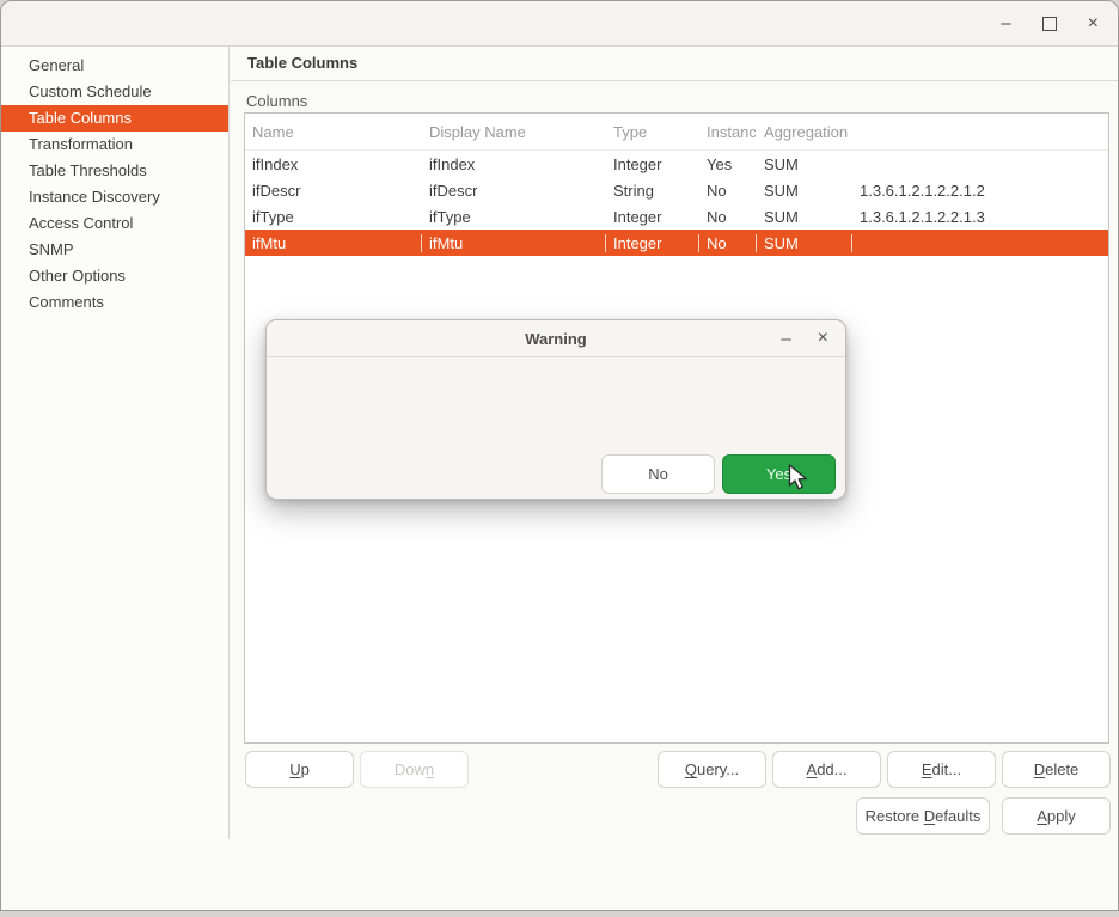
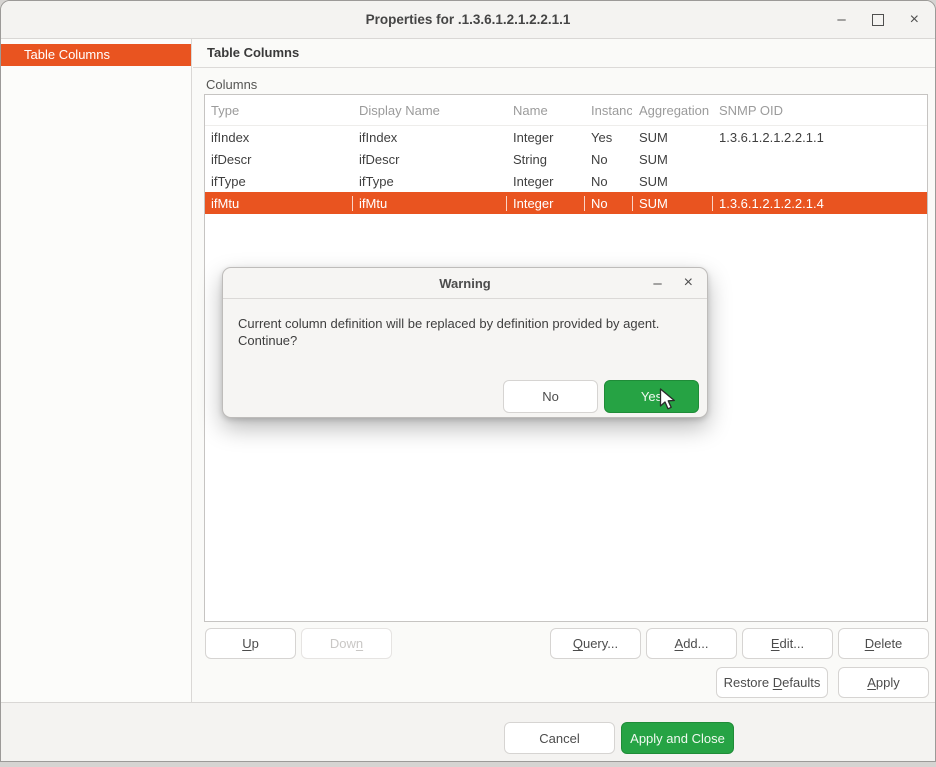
+ Properties for .1.3.6.1.2.1.2.2.1.1
  –
  ×
- General
- Custom Schedule
  Table Columns
- Transformation
- Table Thresholds
- Instance Discovery
- Access Control
- SNMP
- Other Options
- Comments
  Table Columns
  Columns
- Name
+ Type
  Display Name
- Type
+ Name
  Instanc
  Aggregation
+ SNMP OID
  ifIndex
  ifIndex
  Integer
  Yes
  SUM
+ 1.3.6.1.2.1.2.2.1.1
  ifDescr
  ifDescr
  String
  No
  SUM
- 1.3.6.1.2.1.2.2.1.2
  ifType
  ifType
  Integer
  No
  SUM
- 1.3.6.1.2.1.2.2.1.3
  ifMtu
  ifMtu
  Integer
  No
  SUM
+ 1.3.6.1.2.1.2.2.1.4
  U
  p
  Dow
  n
  Q
  uery...
  A
  dd...
  E
  dit...
  D
  elete
  Restore
  D
  efaults
  A
  pply
+ Cancel
+ Apply and Close
  Warning
  –
  ×
+ Current column definition will be replaced by definition provided by agent. Continue?
  No
  Yes
